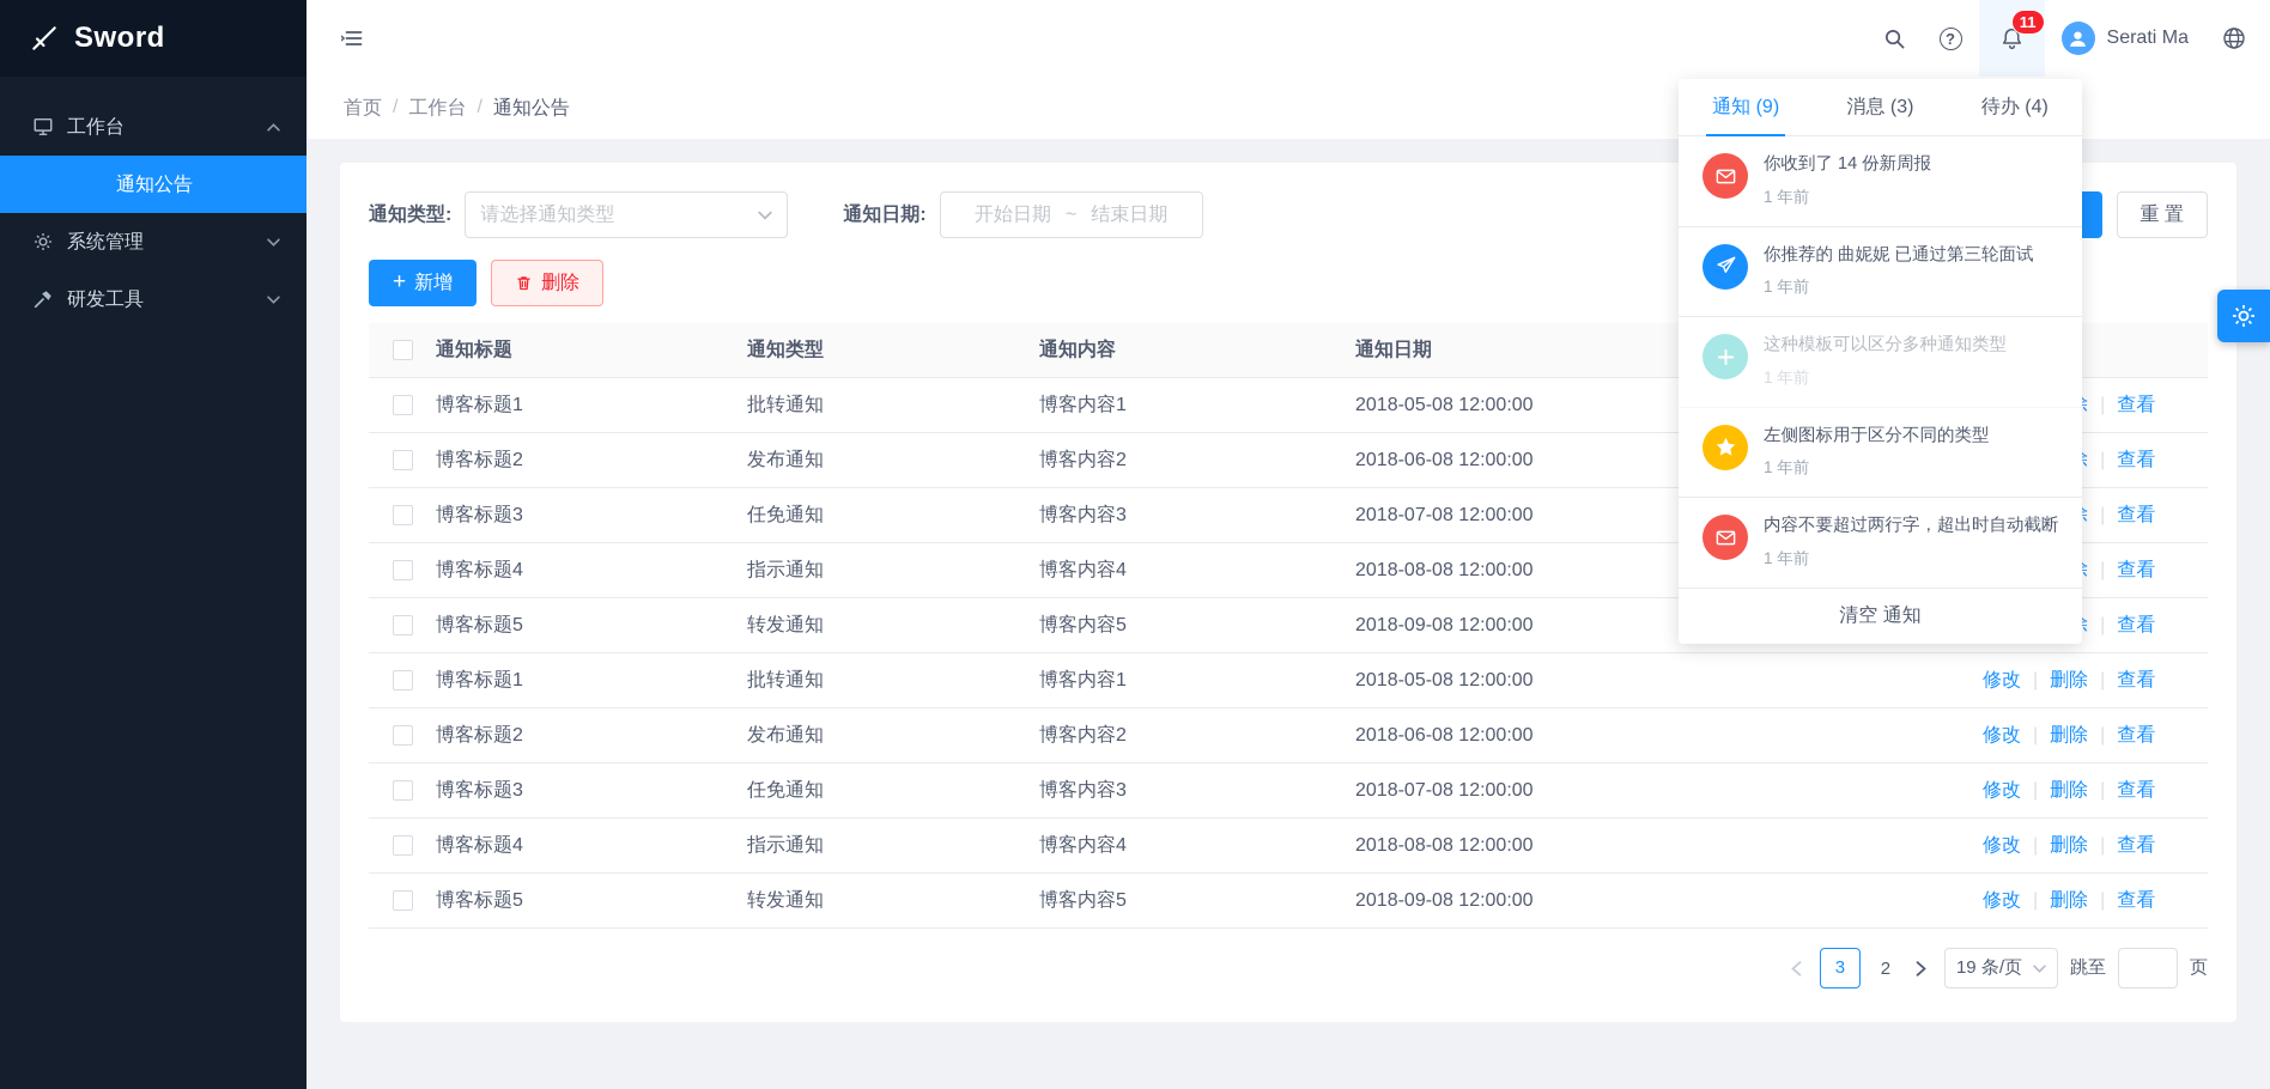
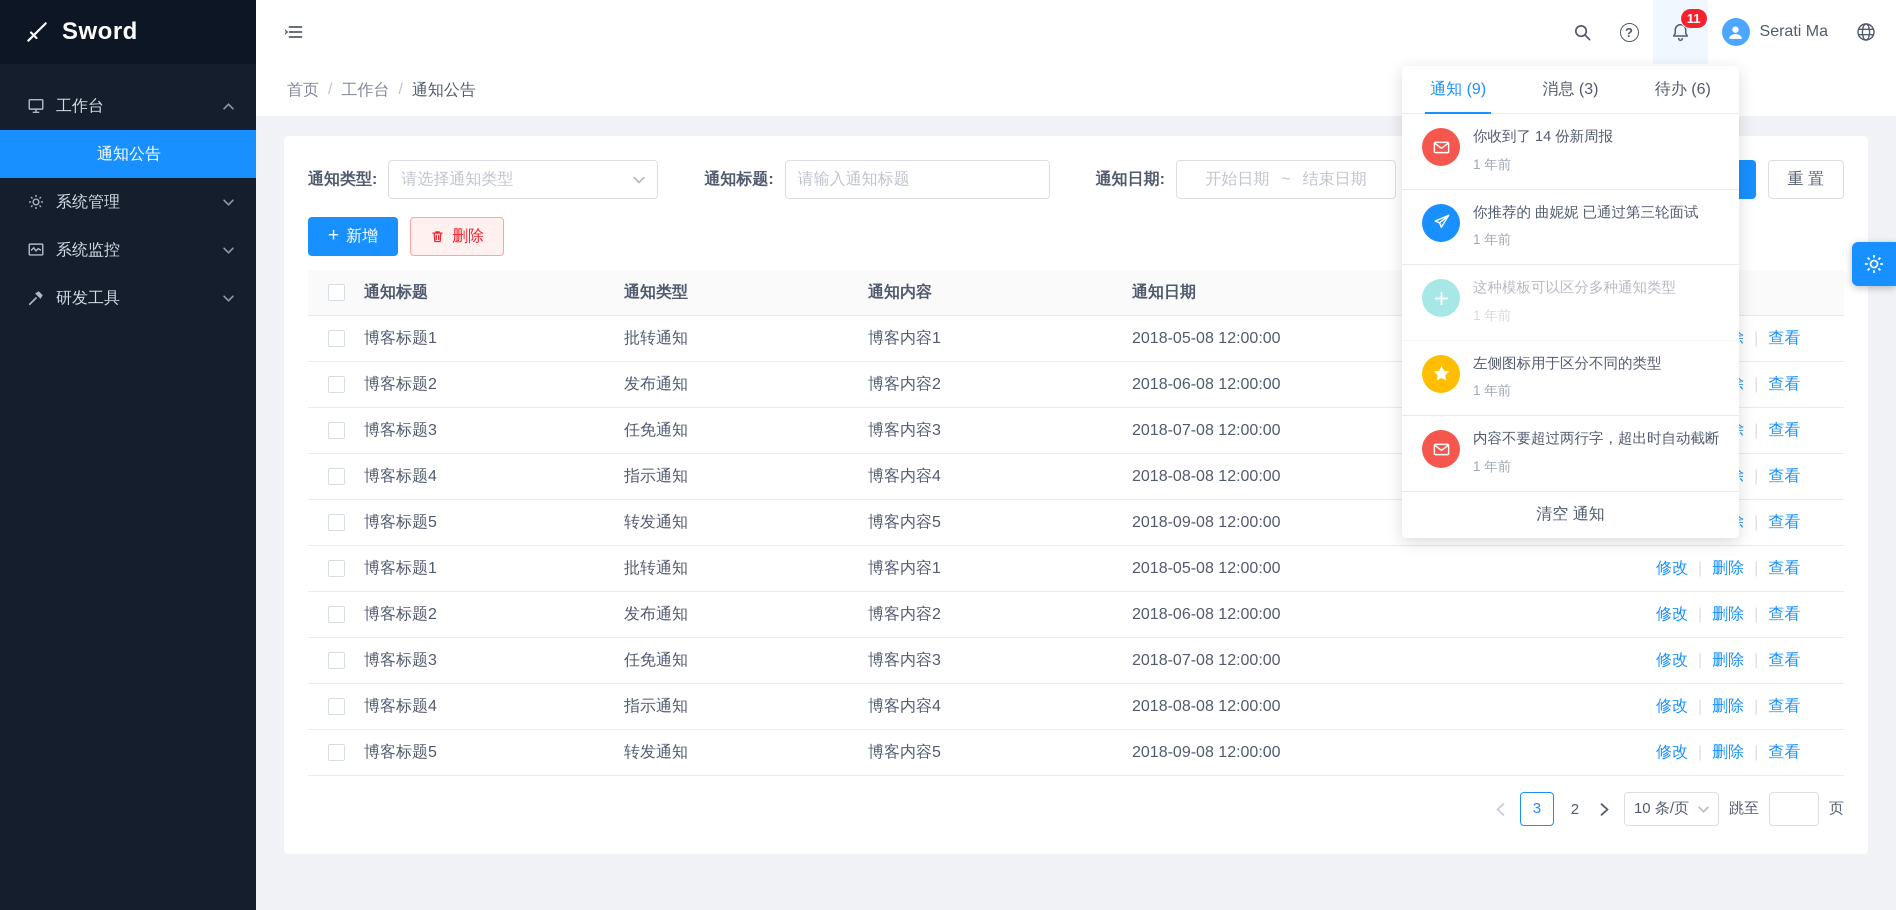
  Sword
  工作台
  通知公告
  系统管理
+ 系统监控
  研发工具
  ?
  11
  Serati Ma
  首页
  /
  工作台
  /
  通知公告
  通知类型:
  请选择通知类型
+ 通知标题:
+ 请输入通知标题
  通知日期:
  开始日期
  ~
  结束日期
  重 置
  +
  新增
  删除
  通知标题
  通知类型
  通知内容
  通知日期
  博客标题1
  批转通知
  博客内容1
  2018-05-08 12:00:00
  |
  查看
  博客标题2
  发布通知
  博客内容2
  2018-06-08 12:00:00
  |
  查看
  博客标题3
  任免通知
  博客内容3
  2018-07-08 12:00:00
  |
  查看
  博客标题4
  指示通知
  博客内容4
  2018-08-08 12:00:00
  |
  查看
  博客标题5
  转发通知
  博客内容5
  2018-09-08 12:00:00
  |
  查看
  博客标题1
  批转通知
  博客内容1
  2018-05-08 12:00:00
  修改
  |
  删除
  |
  查看
  博客标题2
  发布通知
  博客内容2
  2018-06-08 12:00:00
  修改
  |
  删除
  |
  查看
  博客标题3
  任免通知
  博客内容3
  2018-07-08 12:00:00
  修改
  |
  删除
  |
  查看
  博客标题4
  指示通知
  博客内容4
  2018-08-08 12:00:00
  修改
  |
  删除
  |
  查看
  博客标题5
  转发通知
  博客内容5
  2018-09-08 12:00:00
  修改
  |
  删除
  |
  查看
  3
  2
- 19 条/页
+ 10 条/页
  跳至
  页
  通知 (9)
  消息 (3)
- 待办 (4)
+ 待办 (6)
  你收到了 14 份新周报
  1 年前
  你推荐的 曲妮妮 已通过第三轮面试
  1 年前
  这种模板可以区分多种通知类型
  1 年前
  左侧图标用于区分不同的类型
  1 年前
  内容不要超过两行字，超出时自动截断
  1 年前
  清空 通知
